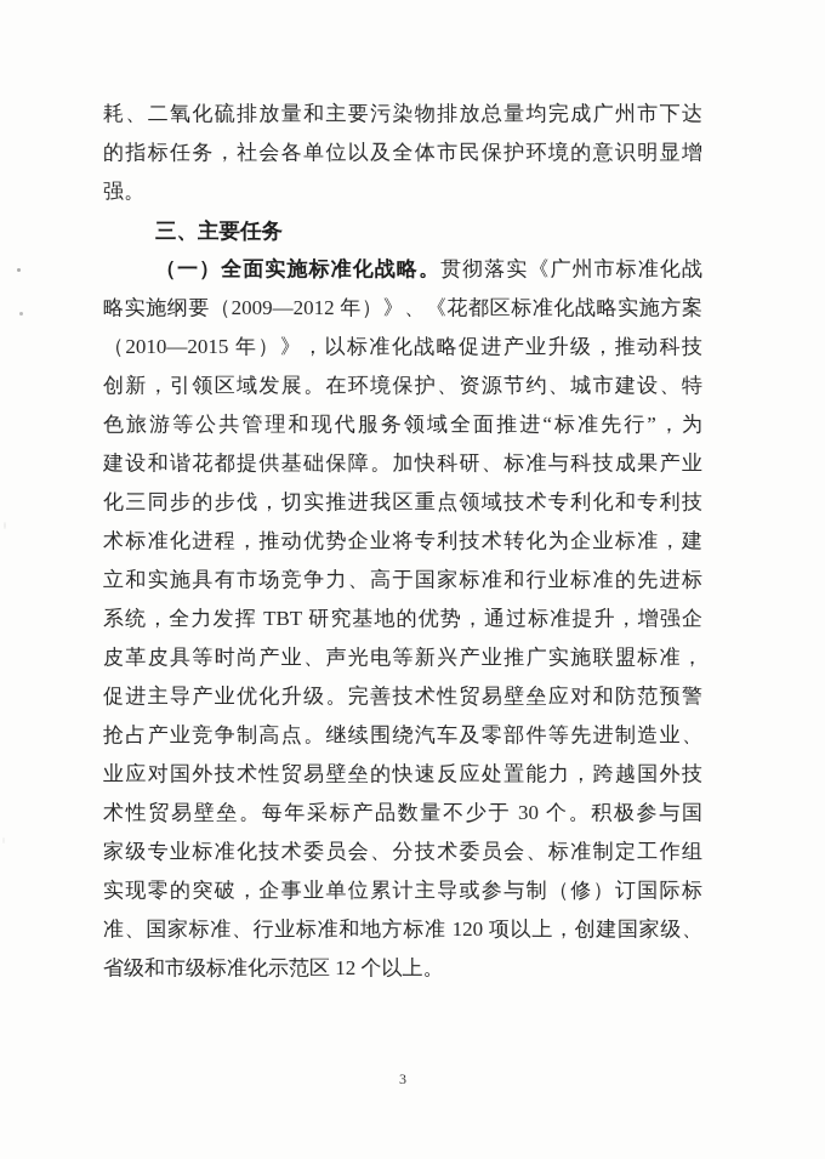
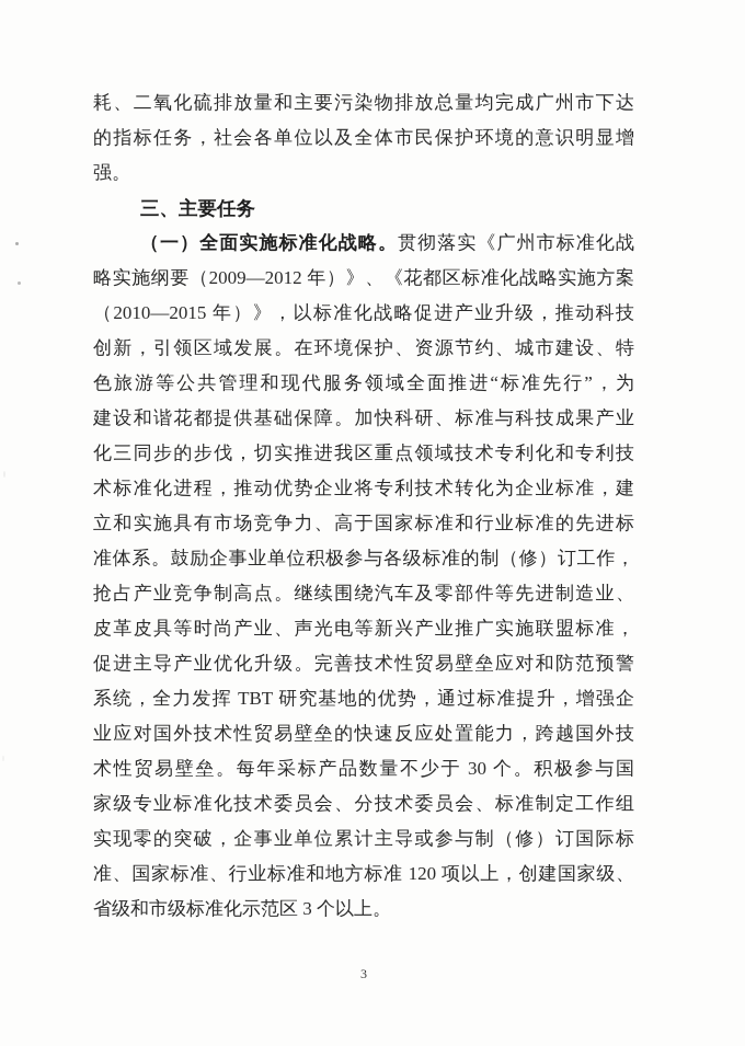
  耗、二氧化硫排放量和主要污染物排放总量均完成广州市下达
  的指标任务，社会各单位以及全体市民保护环境的意识明显增
  强。
  三、主要任务
  （一）全面实施标准化战略。贯彻落实《广州市标准化战
  略实施纲要（2009—2012 年）》、《花都区标准化战略实施方案
  （2010—2015 年）》，以标准化战略促进产业升级，推动科技
  创新，引领区域发展。在环境保护、资源节约、城市建设、特
  色旅游等公共管理和现代服务领域全面推进“标准先行”，为
  建设和谐花都提供基础保障。加快科研、标准与科技成果产业
  化三同步的步伐，切实推进我区重点领域技术专利化和专利技
  术标准化进程，推动优势企业将专利技术转化为企业标准，建
  立和实施具有市场竞争力、高于国家标准和行业标准的先进标
+ 准体系。鼓励企事业单位积极参与各级标准的制（修）订工作，
- 系统，全力发挥 TBT 研究基地的优势，通过标准提升，增强企
+ 抢占产业竞争制高点。继续围绕汽车及零部件等先进制造业、
  皮革皮具等时尚产业、声光电等新兴产业推广实施联盟标准，
  促进主导产业优化升级。完善技术性贸易壁垒应对和防范预警
- 抢占产业竞争制高点。继续围绕汽车及零部件等先进制造业、
+ 系统，全力发挥 TBT 研究基地的优势，通过标准提升，增强企
  业应对国外技术性贸易壁垒的快速反应处置能力，跨越国外技
  术性贸易壁垒。每年采标产品数量不少于 30 个。积极参与国
  家级专业标准化技术委员会、分技术委员会、标准制定工作组
  实现零的突破，企事业单位累计主导或参与制（修）订国际标
  准、国家标准、行业标准和地方标准 120 项以上，创建国家级、
- 省级和市级标准化示范区 12 个以上。
+ 省级和市级标准化示范区 3 个以上。
  3
